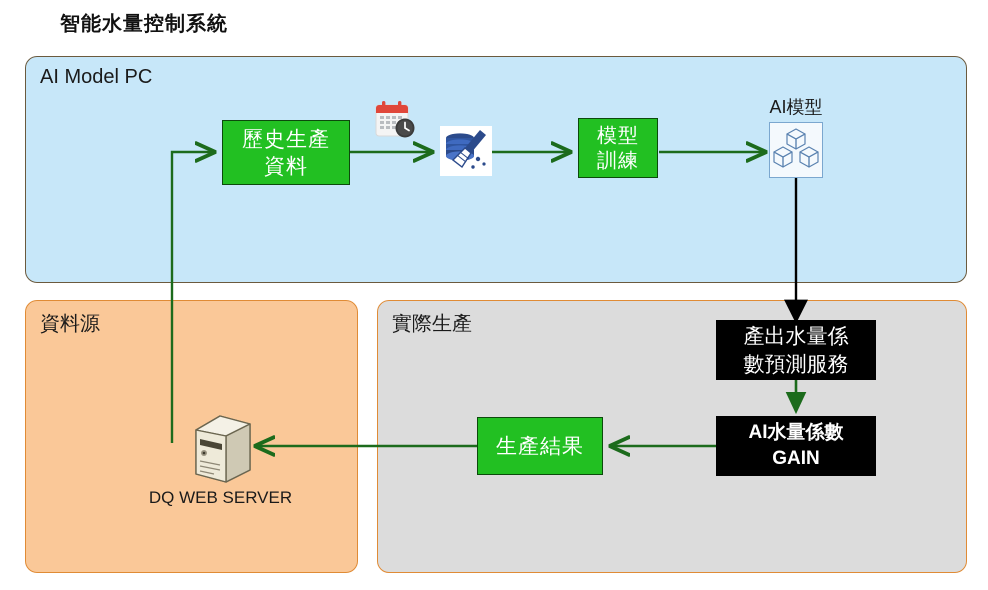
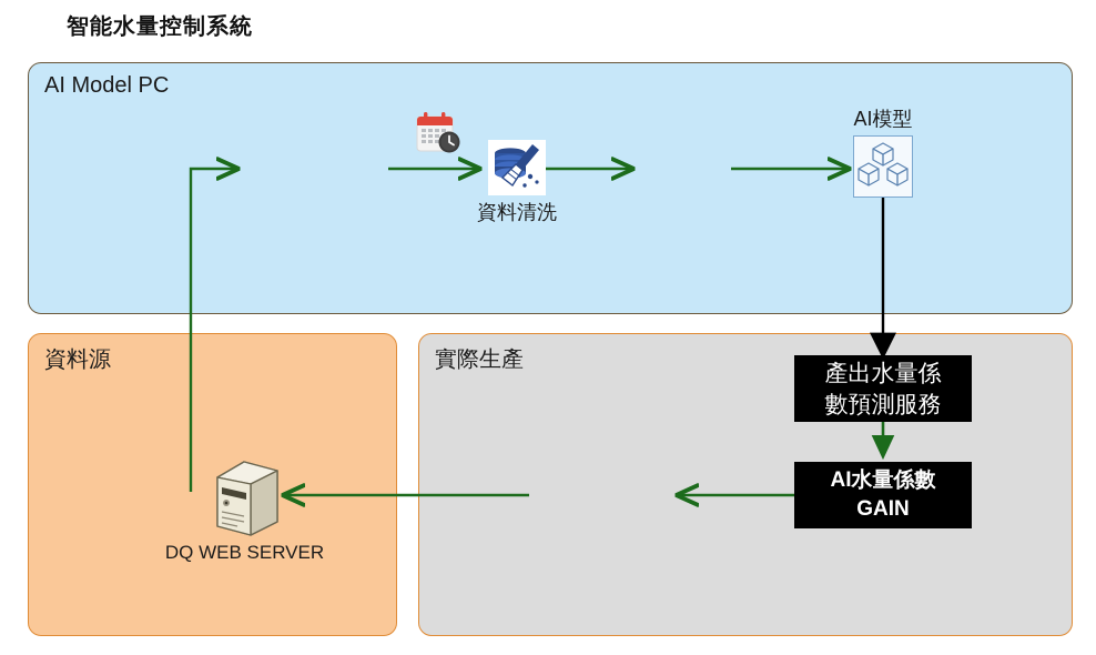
  智能水量控制系統
  AI Model PC
  資料源
  實際生產
- 歷史生產
- 資料
- 模型
- 訓練
- 生產結果
  產出水量係
  數預測服務
  AI水量係數
  GAIN
+ 資料清洗
  AI模型
  DQ WEB SERVER
